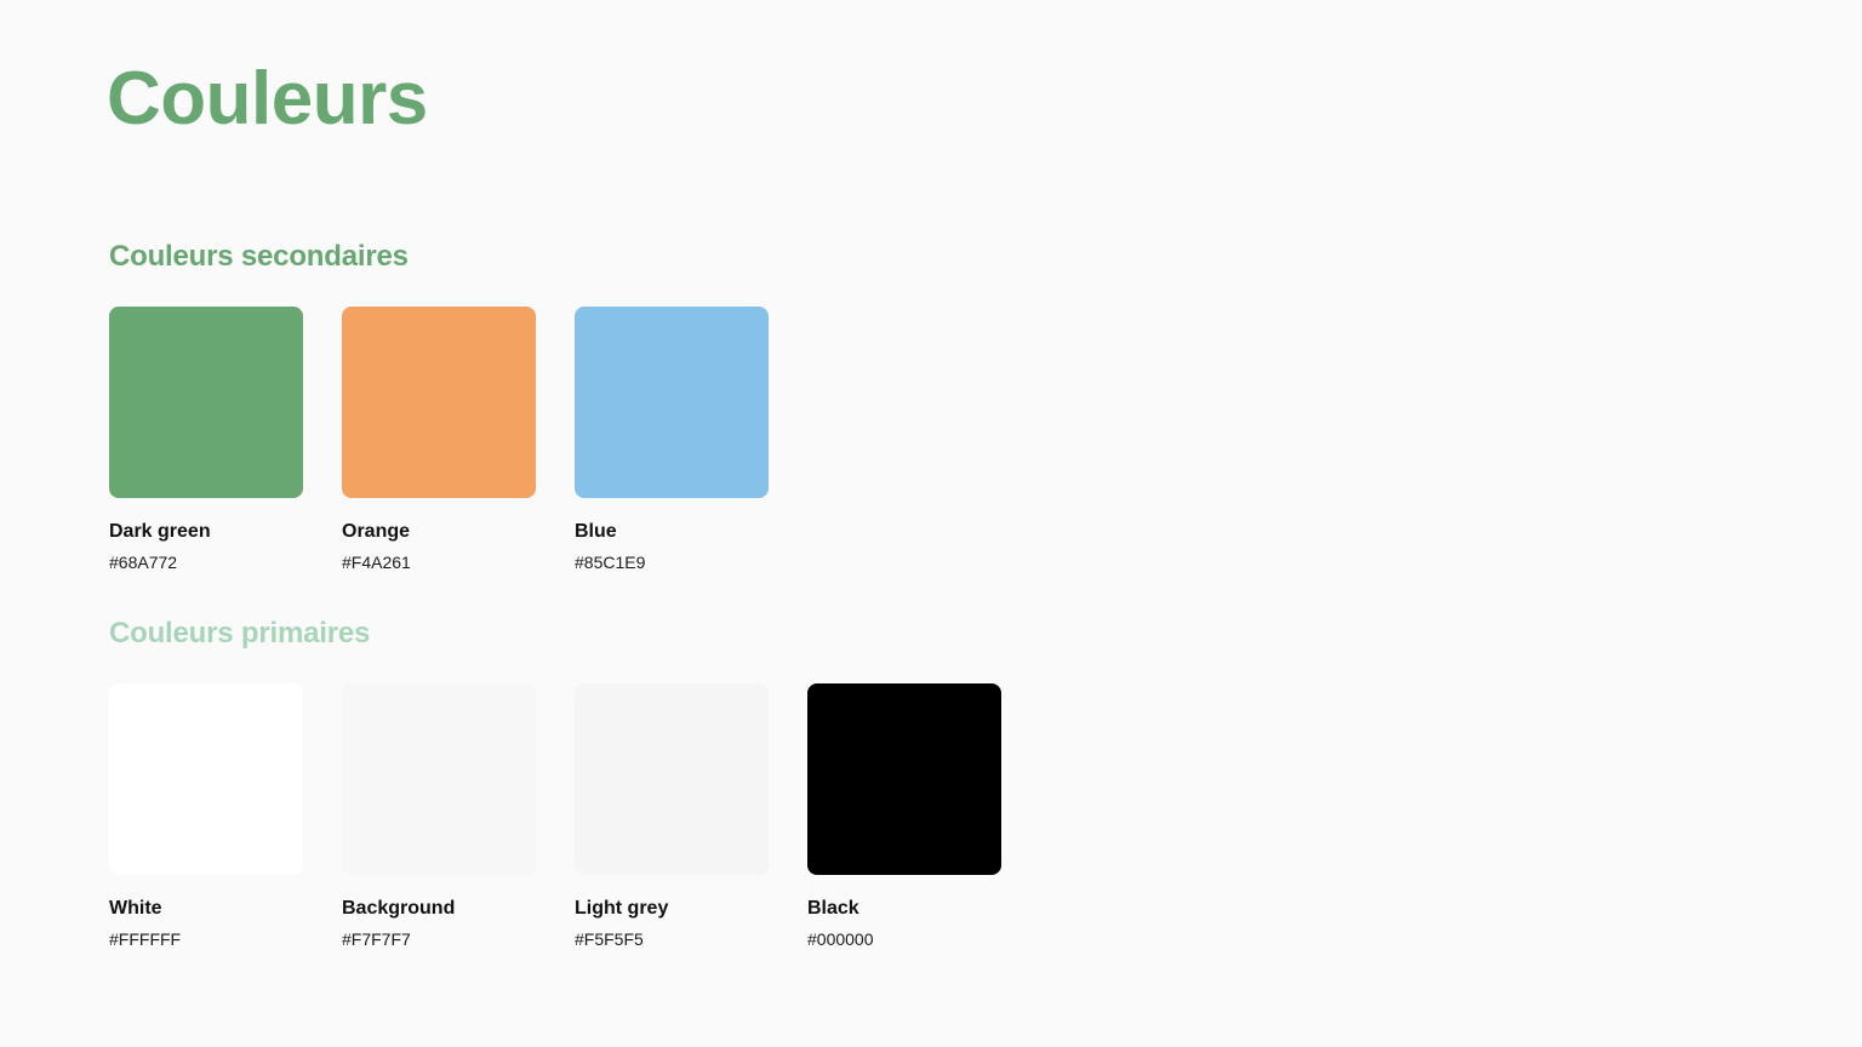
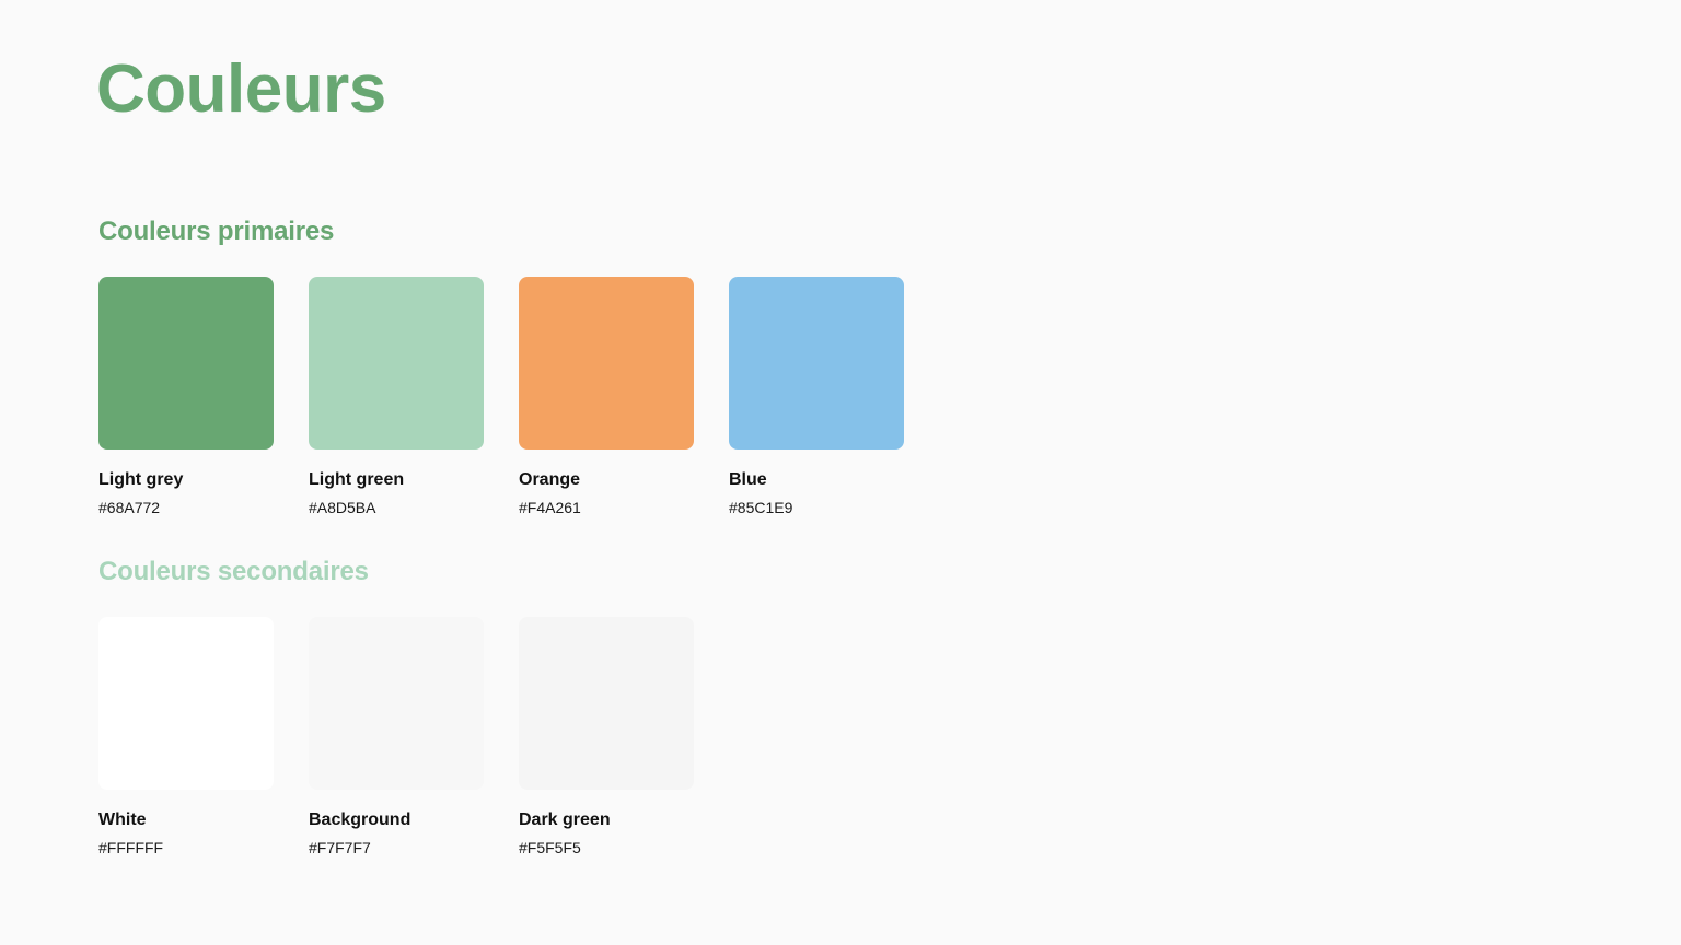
  Couleurs
- Couleurs secondaires
+ Couleurs primaires
- Dark green
+ Light grey
  #68A772
+ Light green
+ #A8D5BA
  Orange
  #F4A261
  Blue
  #85C1E9
- Couleurs primaires
+ Couleurs secondaires
  White
  #FFFFFF
  Background
  #F7F7F7
- Light grey
+ Dark green
  #F5F5F5
- Black
- #000000
